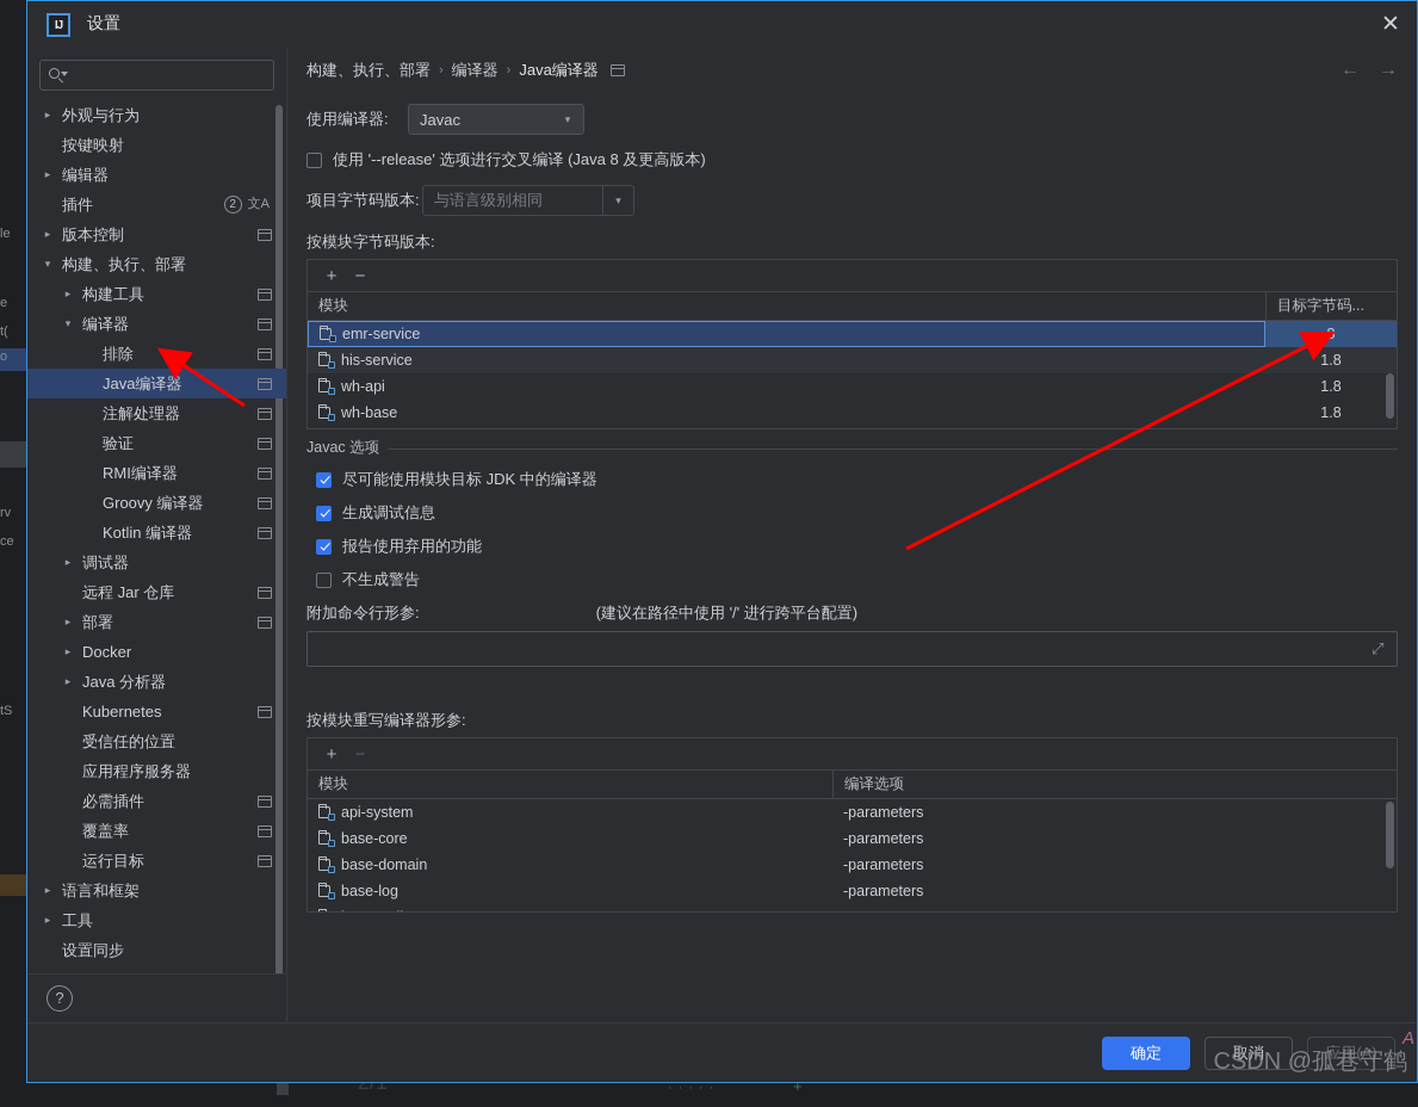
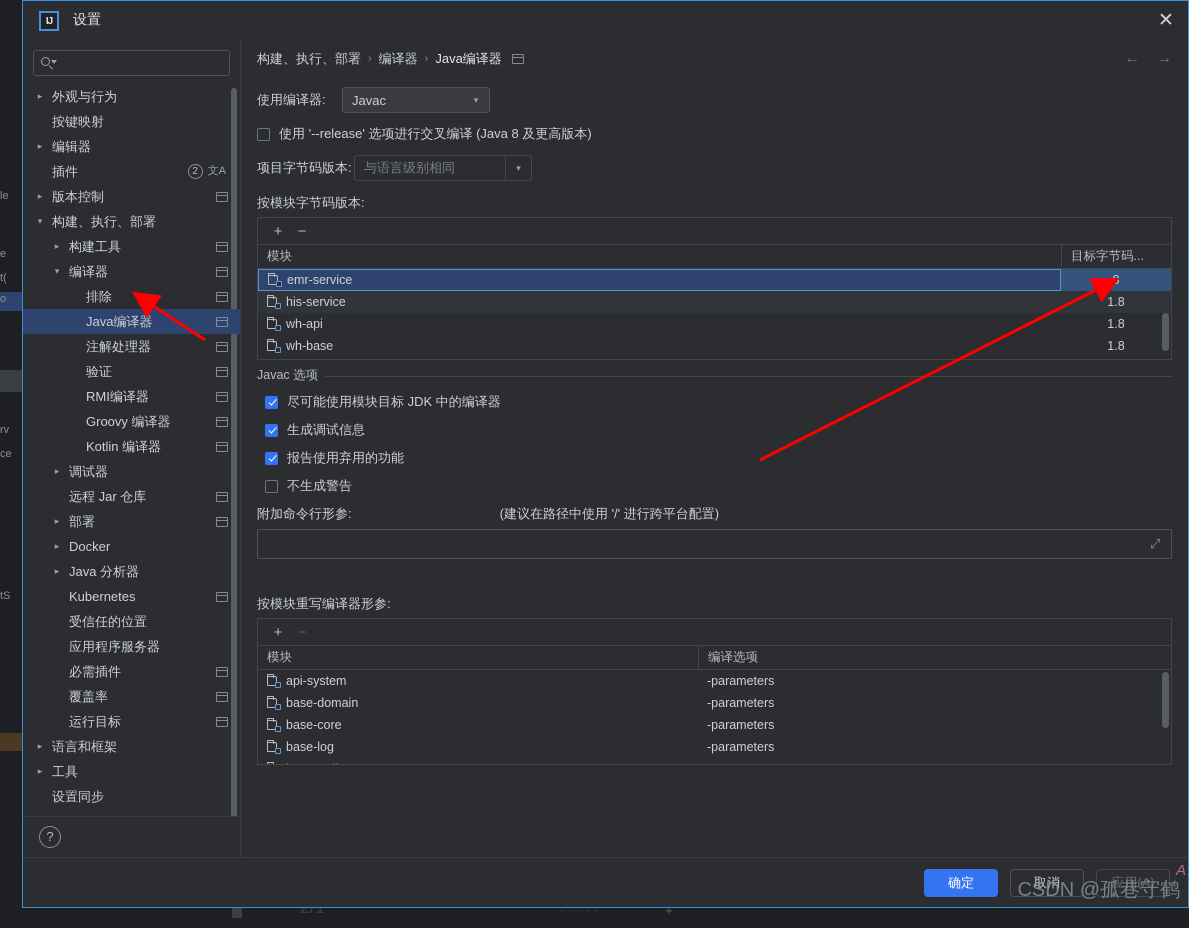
  le
  e
  t(
  o
  rv
  ce
  tS
  ·····
  +
  IJ
  设置
  ✕
  外观与行为
  按键映射
  编辑器
  插件
  2
  文A
  版本控制
  构建、执行、部署
  构建工具
  编译器
  排除
  Java编译器
  注解处理器
  验证
  RMI编译器
  Groovy 编译器
  Kotlin 编译器
  调试器
  远程 Jar 仓库
  部署
  Docker
  Java 分析器
  Kubernetes
  受信任的位置
  应用程序服务器
  必需插件
  覆盖率
  运行目标
  语言和框架
  工具
  设置同步
  ?
  构建、执行、部署
  ›
  编译器
  ›
  Java编译器
  ←
  →
  使用编译器:
  Javac
  ▾
  使用 '--release' 选项进行交叉编译 (Java 8 及更高版本)
  项目字节码版本:
  与语言级别相同
  ▾
  按模块字节码版本:
  +
  −
  模块
  目标字节码...
  emr-service
  8
  his-service
  1.8
  wh-api
  1.8
  wh-base
  1.8
  Javac 选项
  尽可能使用模块目标 JDK 中的编译器
  生成调试信息
  报告使用弃用的功能
  不生成警告
  附加命令行形参:
  (建议在路径中使用 '/' 进行跨平台配置)
  ⤢
  按模块重写编译器形参:
  +
  −
  模块
  编译选项
  api-system
  -parameters
- base-core
+ base-domain
  -parameters
- base-domain
+ base-core
  -parameters
  base-log
  -parameters
  确定
  取消
  应用(A)
  CSDN @孤巷守鹤
  A
